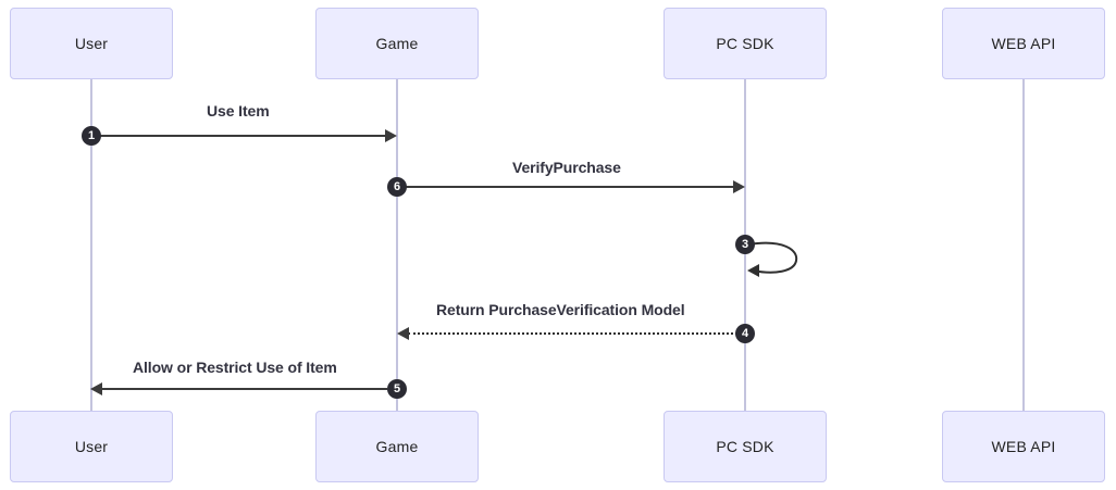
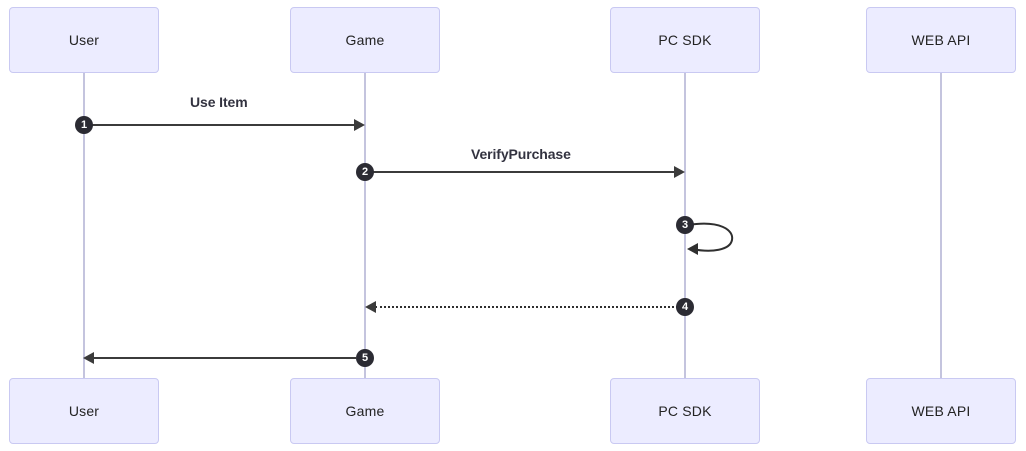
  User
  Game
  PC SDK
  WEB API
  Use Item
  1
  VerifyPurchase
- 6
+ 2
  3
- Return PurchaseVerification Model
  4
- Allow or Restrict Use of Item
  5
  User
  Game
  PC SDK
  WEB API
